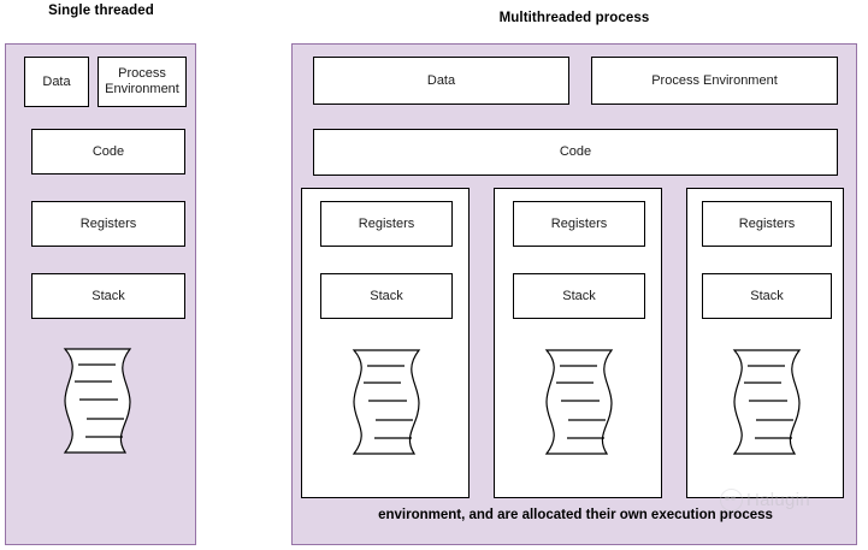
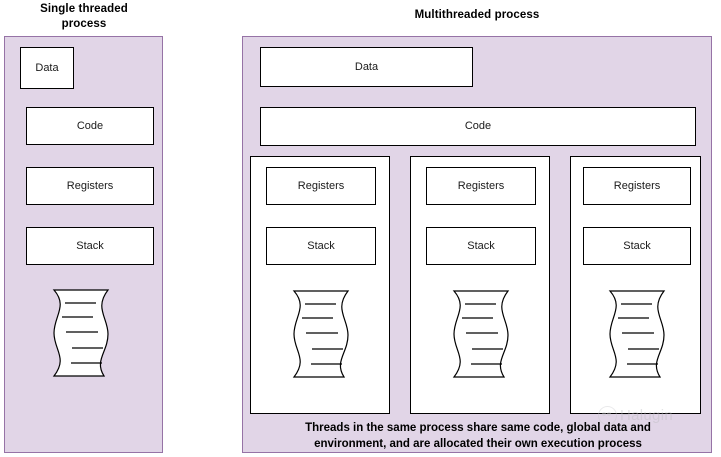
  Single threaded
+ process
  Data
- Process
- Environment
  Code
  Registers
  Stack
  Multithreaded process
  Data
- Process Environment
  Code
  Registers
  Stack
  Registers
  Stack
  Registers
  Stack
+ Threads in the same process share same code, global data and
  environment, and are allocated their own execution process
  Halugin
